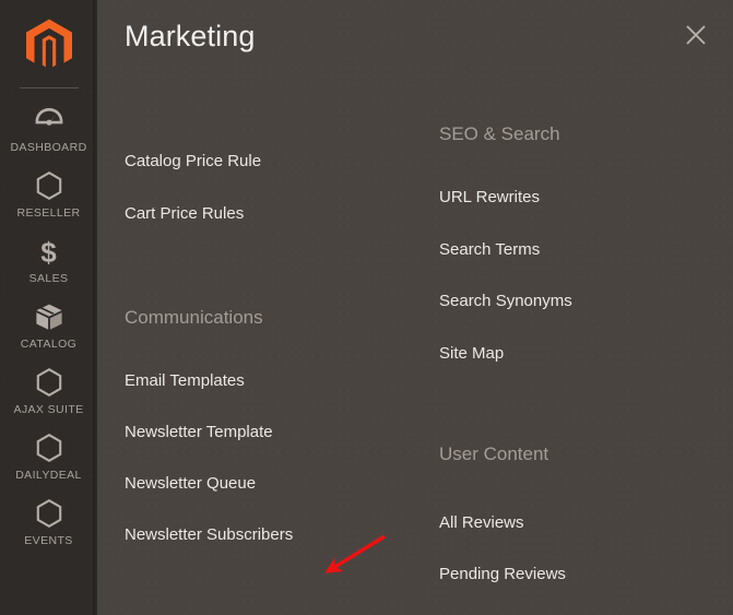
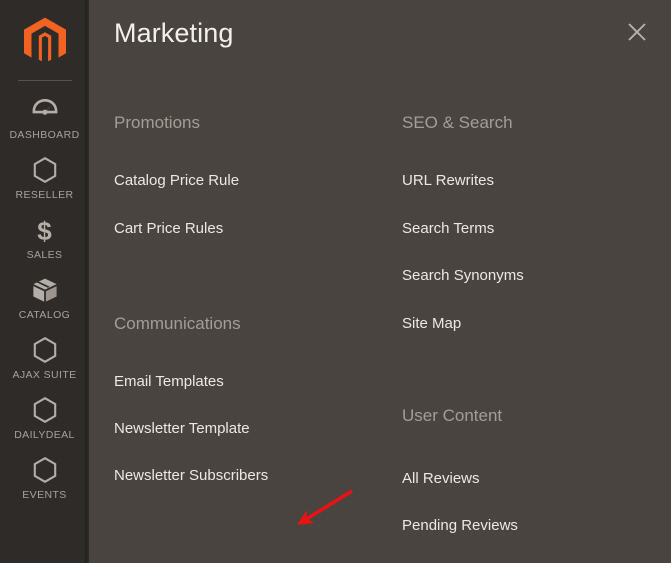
  DASHBOARD
  RESELLER
  $
  SALES
  CATALOG
  AJAX SUITE
  DAILYDEAL
  EVENTS
  Marketing
+ Promotions
  Catalog Price Rule
  Cart Price Rules
  Communications
  Email Templates
  Newsletter Template
- Newsletter Queue
  Newsletter Subscribers
  SEO & Search
  URL Rewrites
  Search Terms
  Search Synonyms
  Site Map
  User Content
  All Reviews
  Pending Reviews
